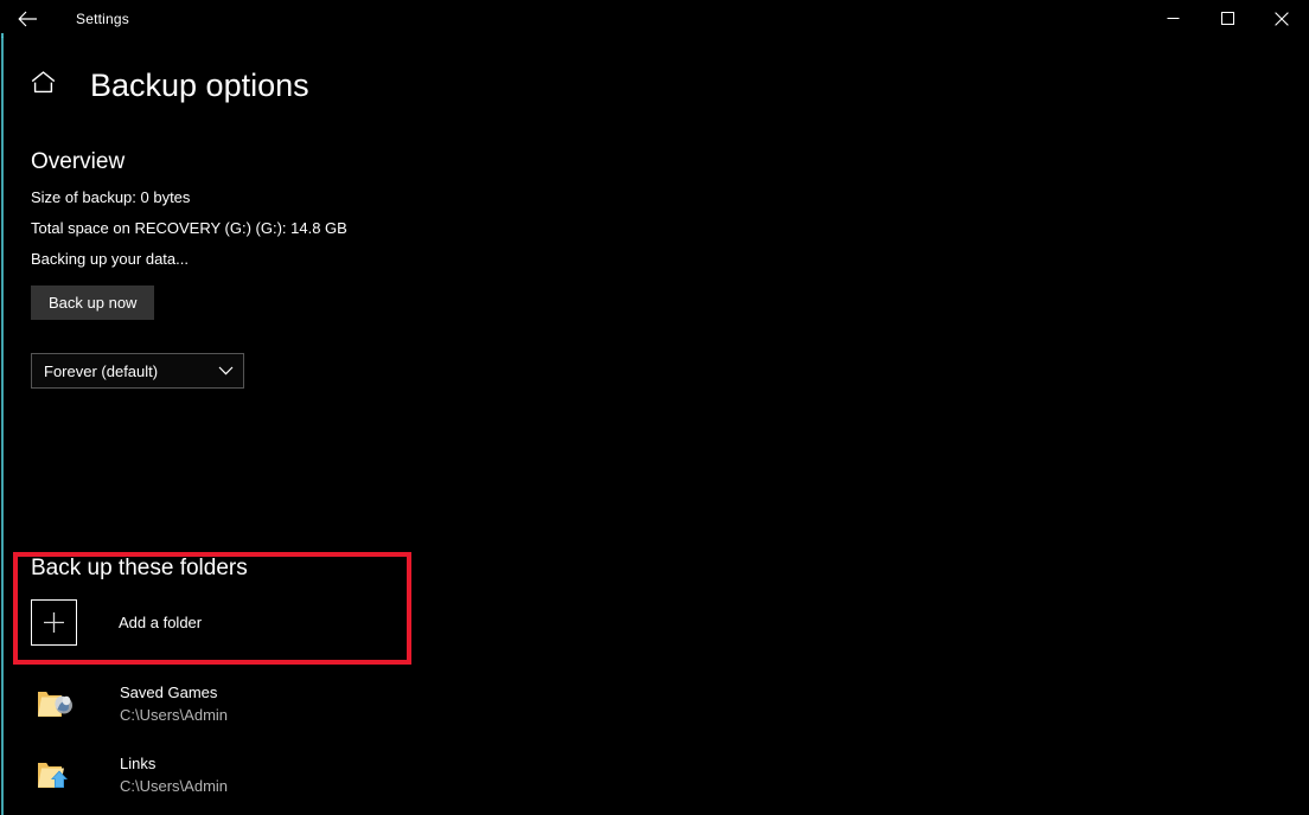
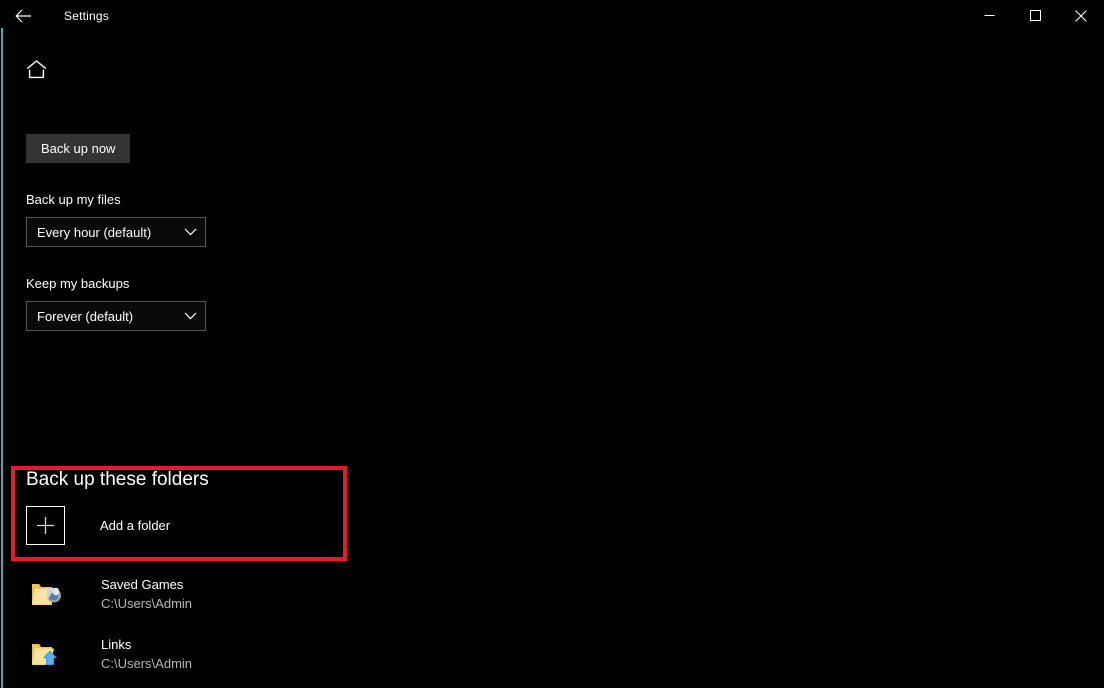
  Settings
- Backup options
- Overview
- Size of backup: 0 bytes
- Total space on RECOVERY (G:) (G:): 14.8 GB
- Backing up your data...
  Back up now
+ Back up my files
+ Every hour (default)
+ Keep my backups
  Forever (default)
  Back up these folders
  Add a folder
  Saved Games
  C:\Users\Admin
  Links
  C:\Users\Admin
